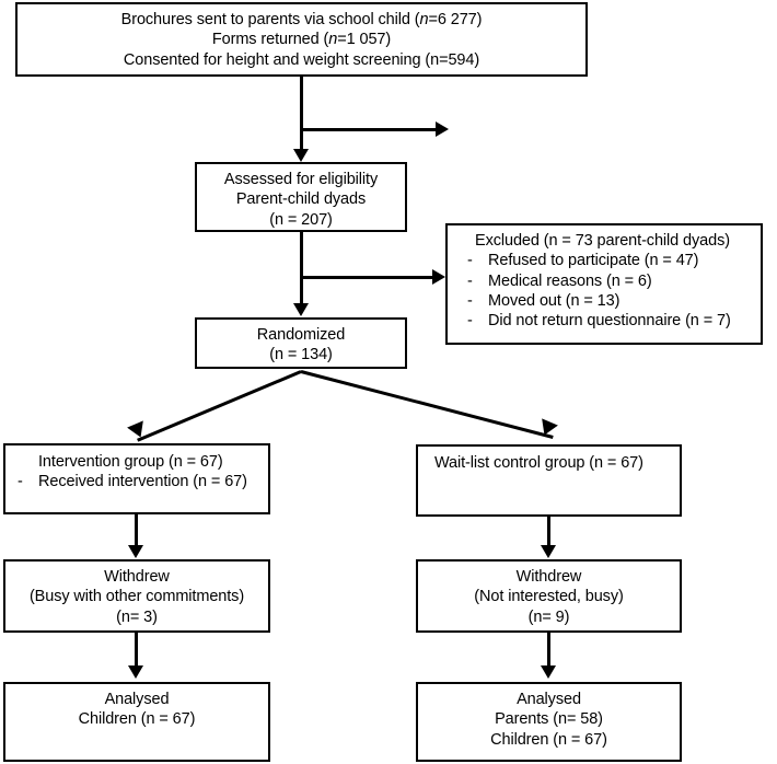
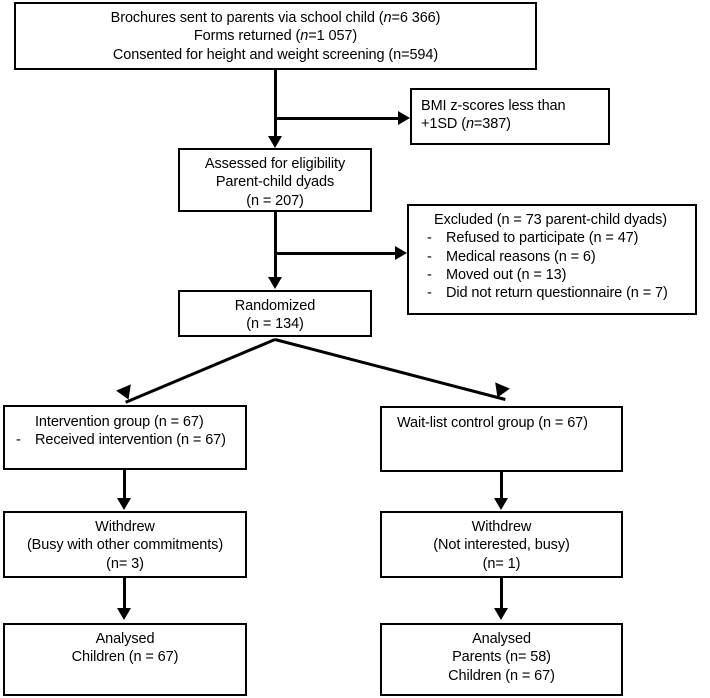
- Brochures sent to parents via school child (n=6 277)
+ Brochures sent to parents via school child (n=6 366)
  Forms returned (n=1 057)
  Consented for height and weight screening (n=594)
+ BMI z-scores less than
+ +1SD (n=387)
  Assessed for eligibility
  Parent-child dyads
  (n = 207)
  Excluded (n = 73 parent-child dyads)
  -
  Refused to participate (n = 47)
  -
  Medical reasons (n = 6)
  -
  Moved out (n = 13)
  -
  Did not return questionnaire (n = 7)
  Randomized
  (n = 134)
  Intervention group (n = 67)
  -
  Received intervention (n = 67)
  Wait-list control group (n = 67)
  Withdrew
  (Busy with other commitments)
  (n= 3)
  Withdrew
  (Not interested, busy)
- (n= 9)
+ (n= 1)
  Analysed
  Children (n = 67)
  Analysed
  Parents (n= 58)
  Children (n = 67)
